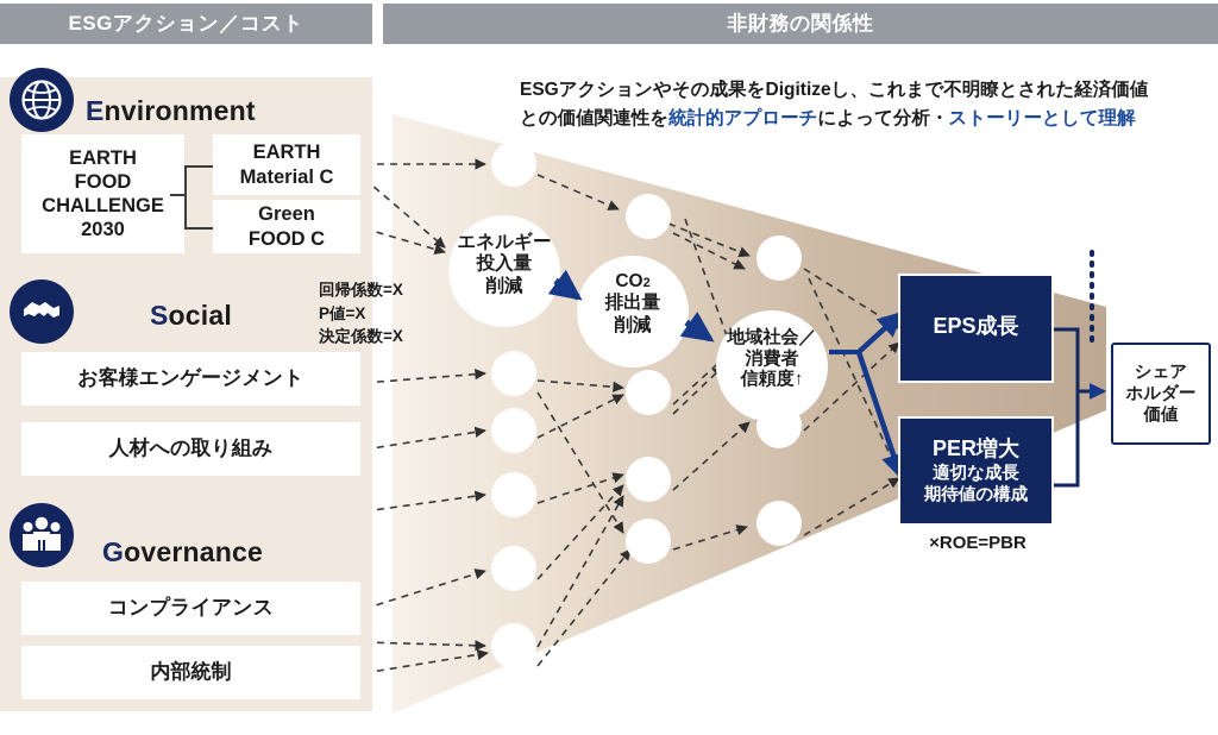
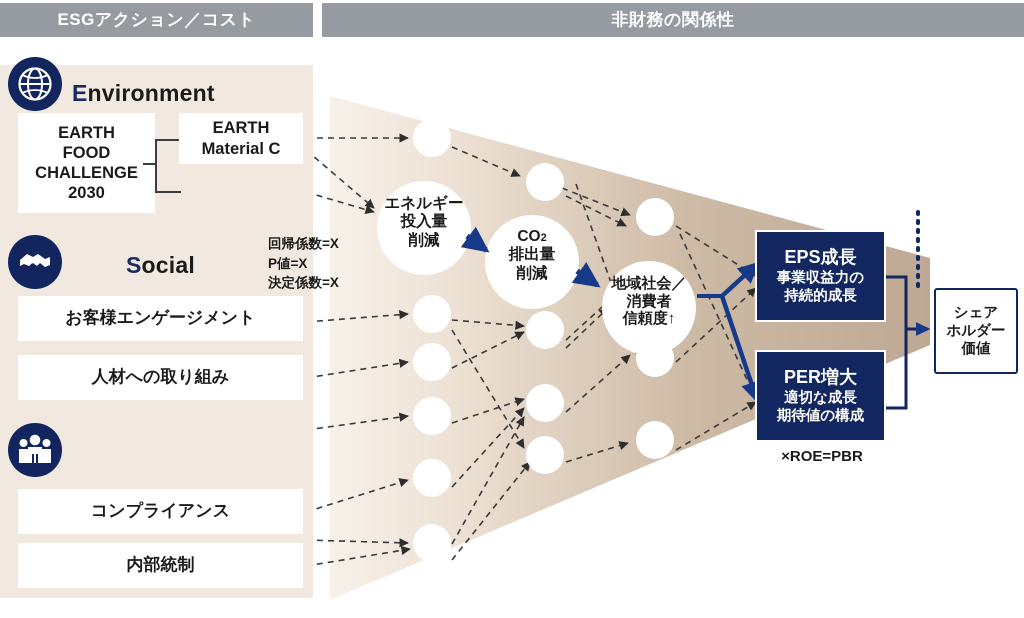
  ESGアクション／コスト
  非財務の関係性
  エネルギー
  投入量
  削減
  CO2
  排出量
  削減
  地域社会／
  消費者
  信頼度↑
  Environment
  EARTH
  FOOD
  CHALLENGE
  2030
  EARTH
  Material C
- Green
- FOOD C
  Social
  お客様エンゲージメント
  人材への取り組み
- Governance
  コンプライアンス
  内部統制
  回帰係数=X
  P値=X
  決定係数=X
- ESGアクションやその成果をDigitizeし、これまで不明瞭とされた経済価値
- との価値関連性を統計的アプローチによって分析・ストーリーとして理解
  EPS成長
+ 事業収益力の
+ 持続的成長
  PER増大
  適切な成長
  期待値の構成
  ×ROE=PBR
  シェア
  ホルダー
  価値
